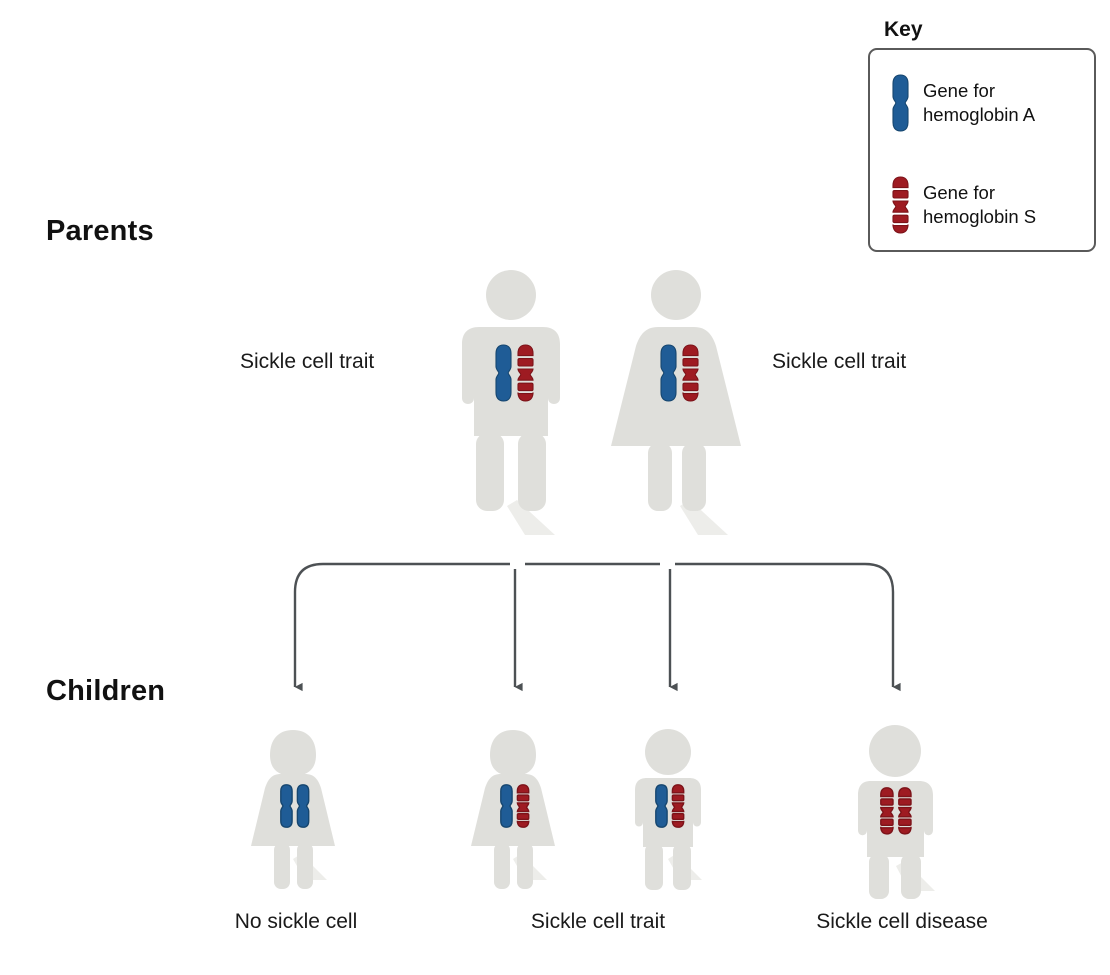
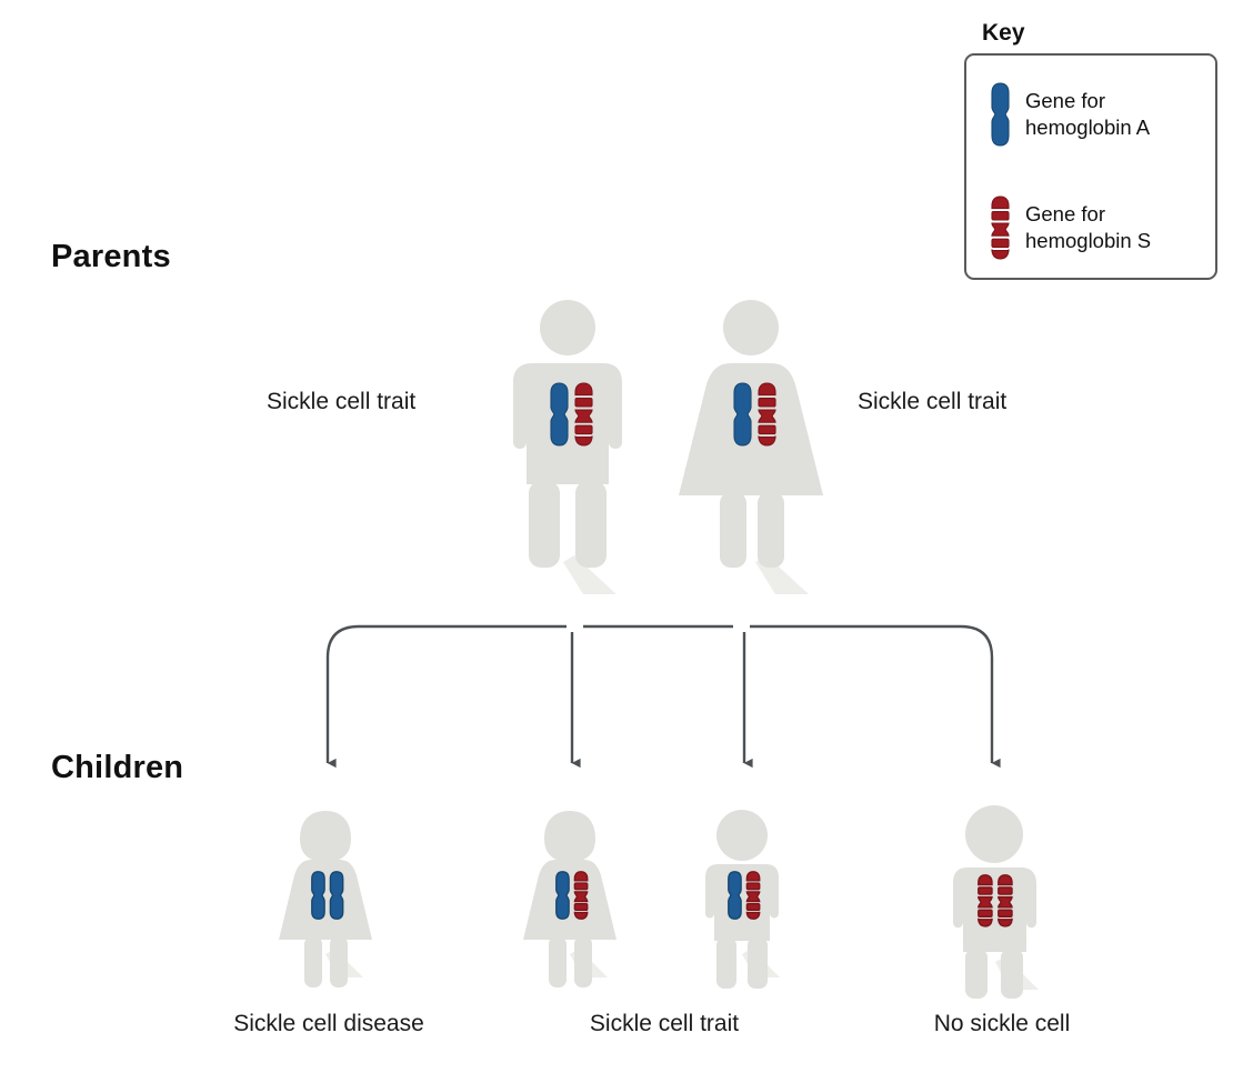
  Parents
  Children
  Key
  Gene for
  hemoglobin A
  Gene for
  hemoglobin S
  Sickle cell trait
  Sickle cell trait
- No sickle cell
+ Sickle cell disease
  Sickle cell trait
- Sickle cell disease
+ No sickle cell
